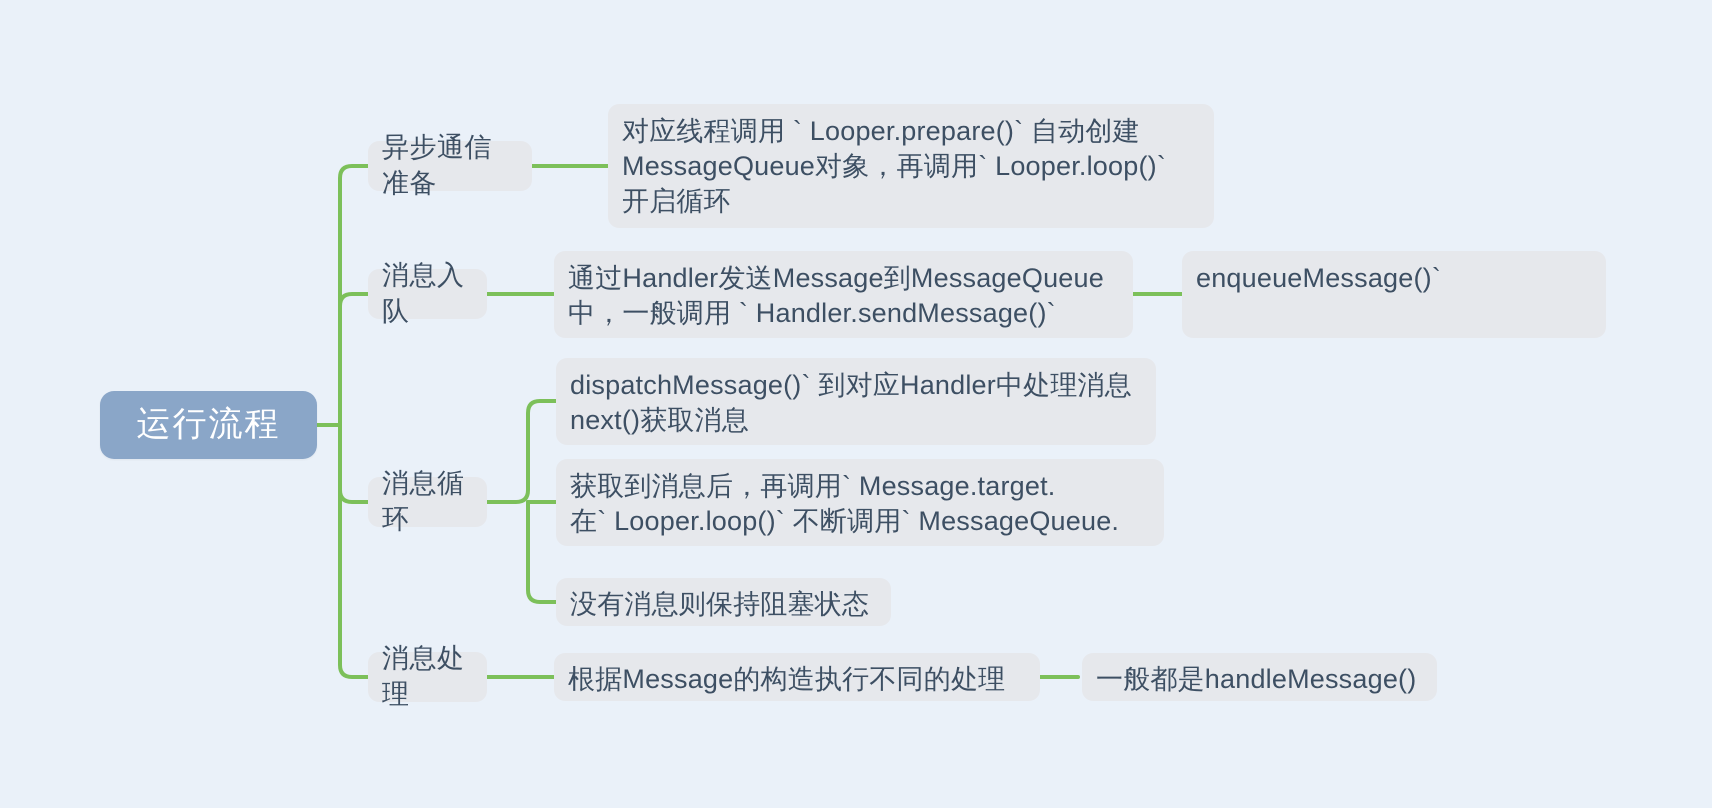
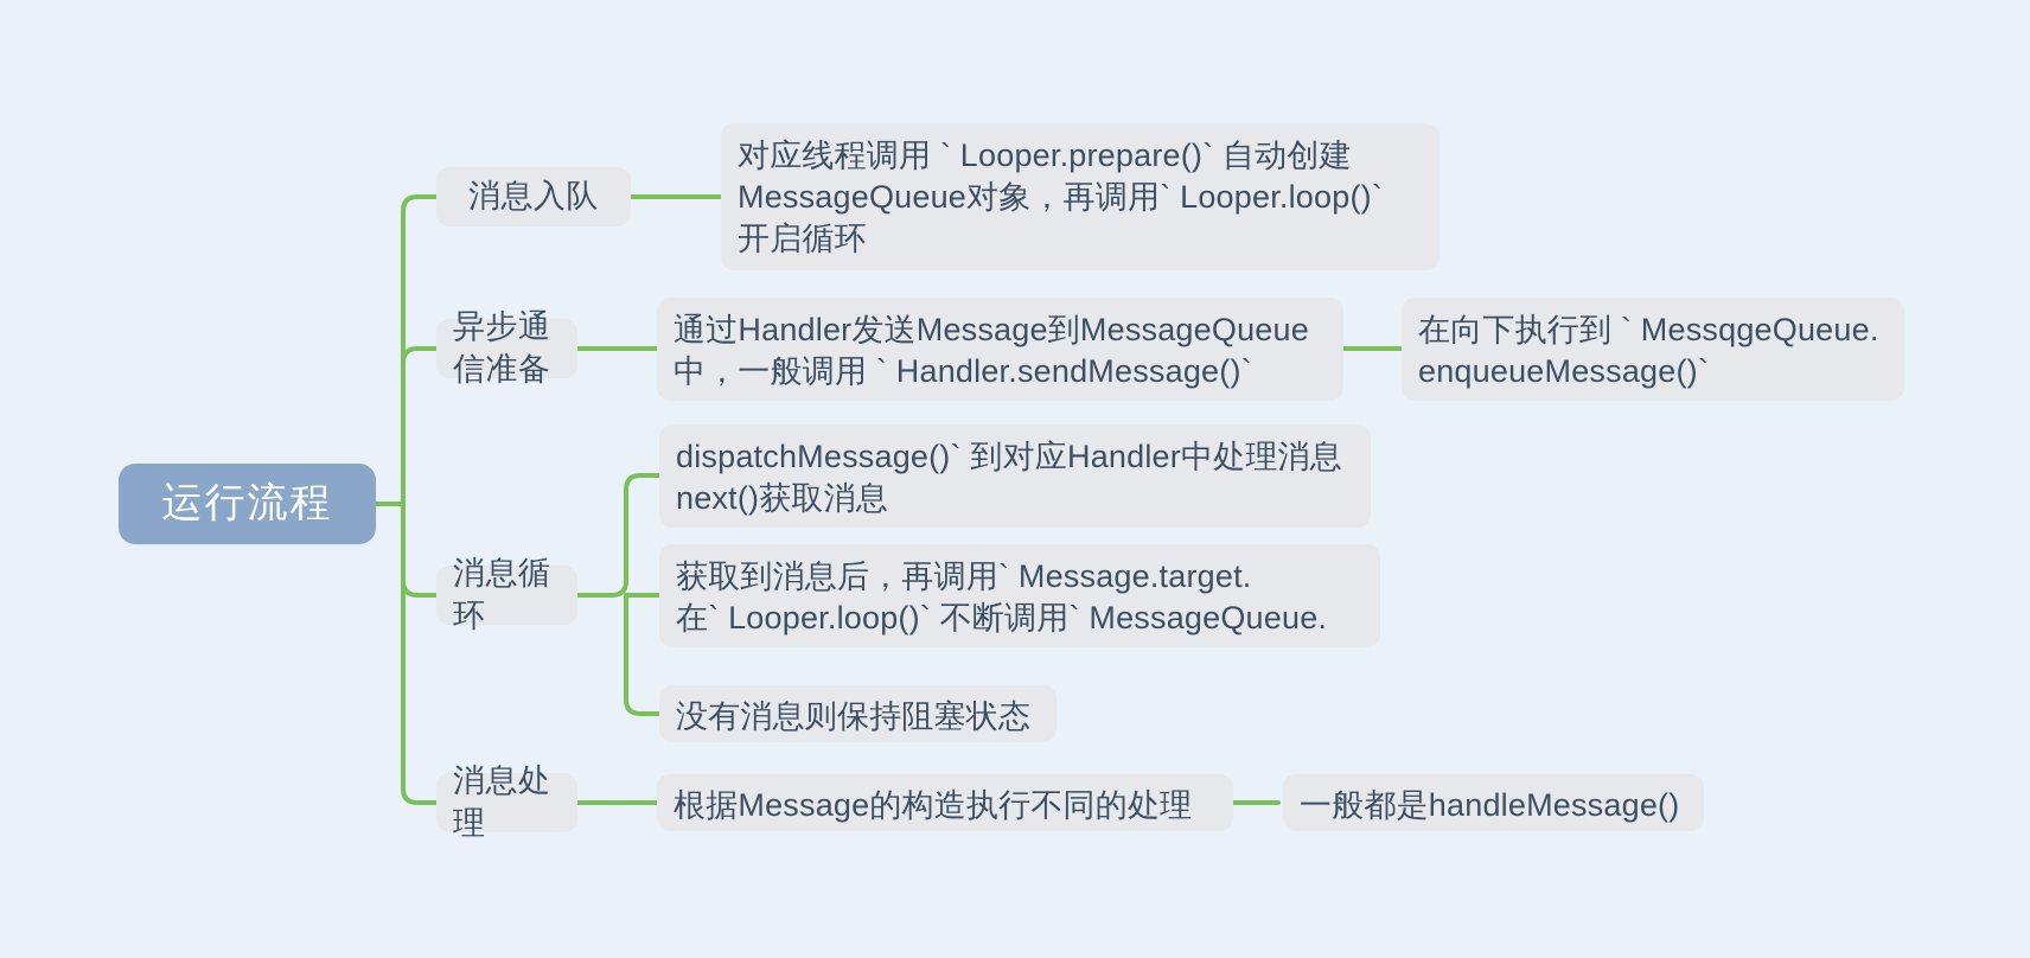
  运行流程
- 异步通信准备
+ 消息入队
  对应线程调用 ` Looper.prepare()` 自动创建
  MessageQueue对象，再调用` Looper.loop()`
  开启循环
- 消息入队
+ 异步通信准备
  通过Handler发送Message到MessageQueue
  中，一般调用 ` Handler.sendMessage()`
+ 在向下执行到 ` MessqgeQueue.
  enqueueMessage()`
  消息循环
  dispatchMessage()` 到对应Handler中处理消息
  next()获取消息
  获取到消息后，再调用` Message.target.
  在` Looper.loop()` 不断调用` MessageQueue.
  没有消息则保持阻塞状态
  消息处理
  根据Message的构造执行不同的处理
  一般都是handleMessage()
